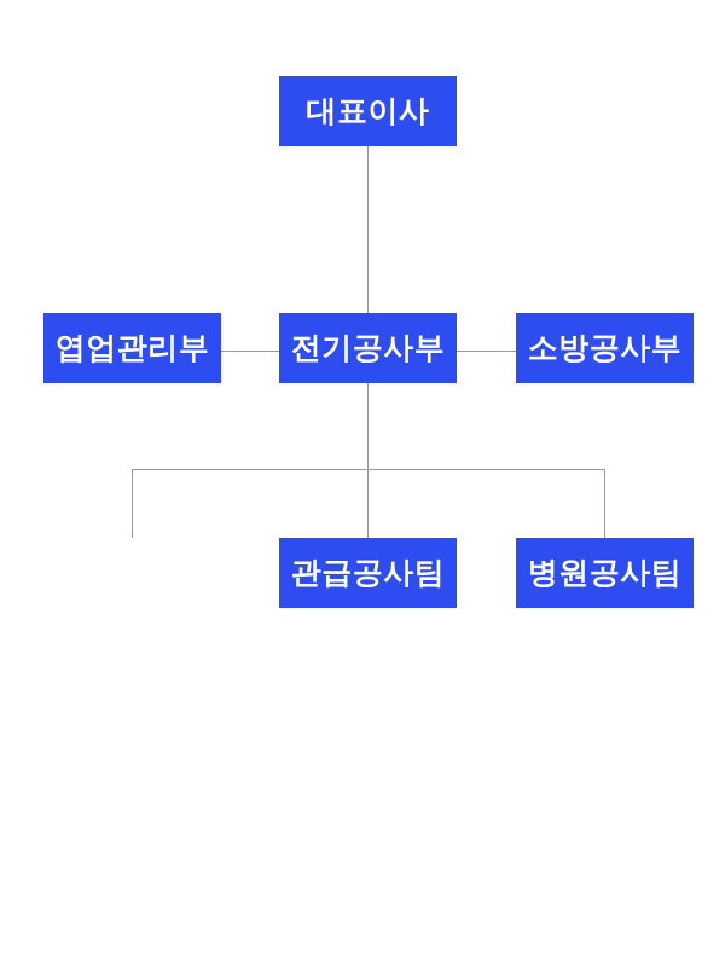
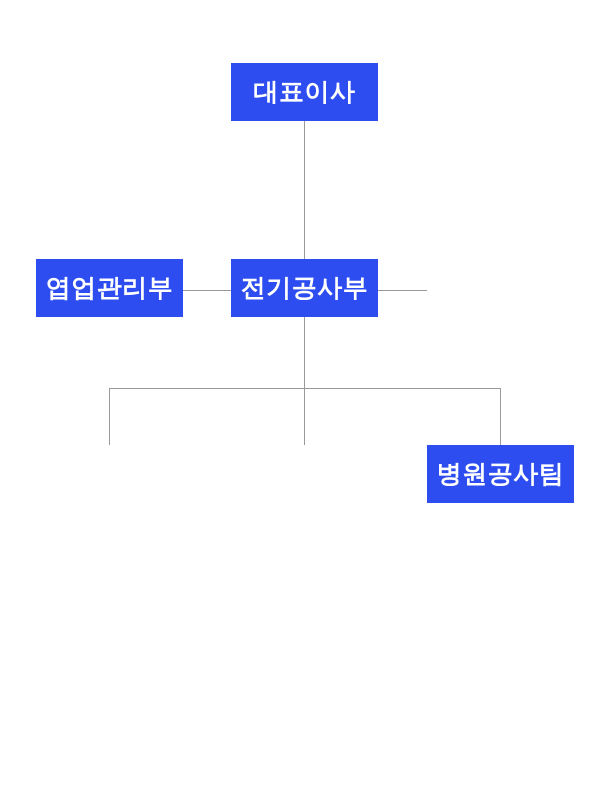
  대표이사
  엽업관리부
  전기공사부
- 소방공사부
- 관급공사팀
  병원공사팀
